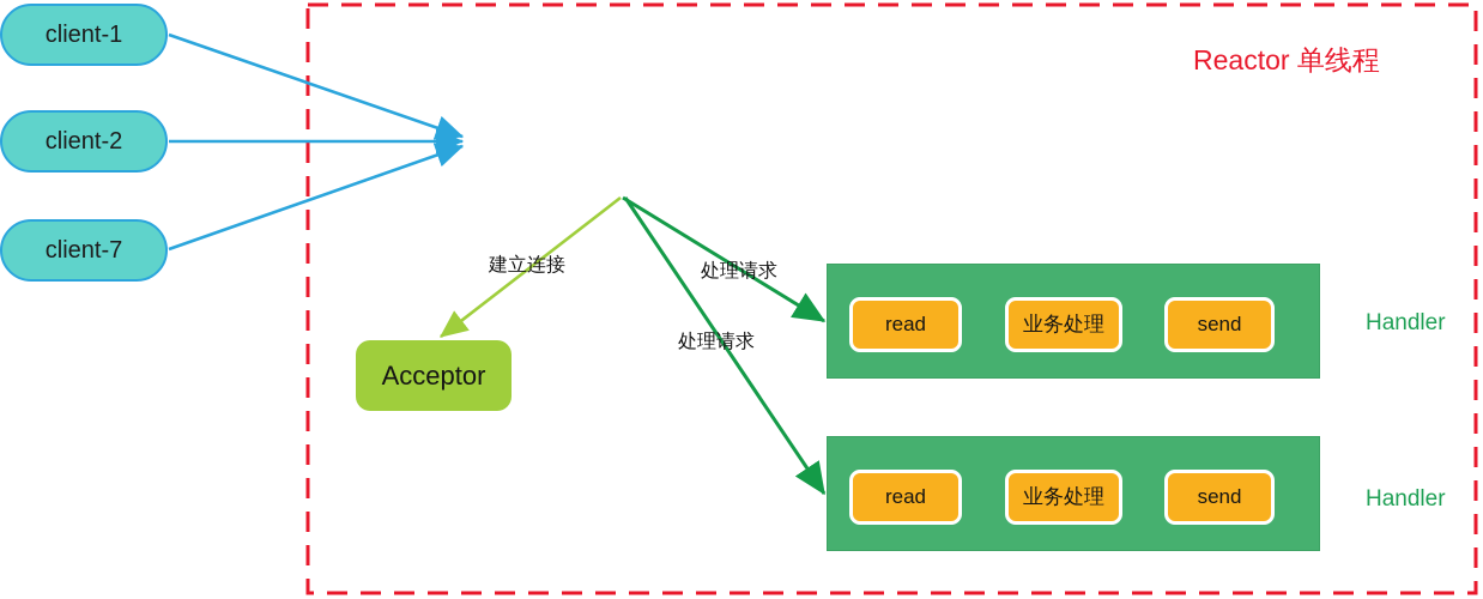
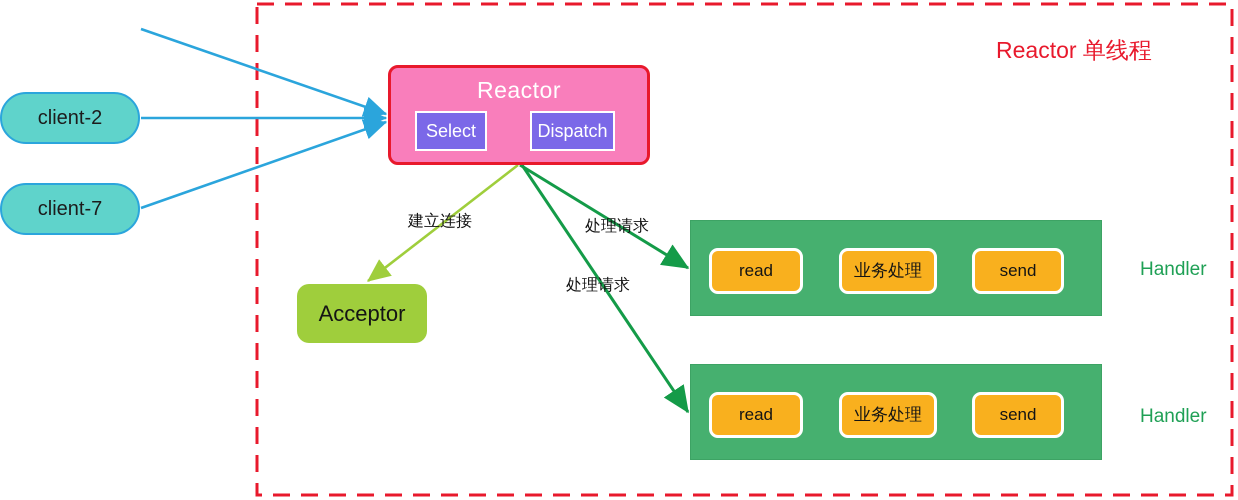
  Reactor 单线程
- client-1
  client-2
  client-7
+ Reactor
+ Select
+ Dispatch
  Acceptor
  建立连接
  处理请求
  处理请求
  read
  业务处理
  send
  Handler
  read
  业务处理
  send
  Handler
